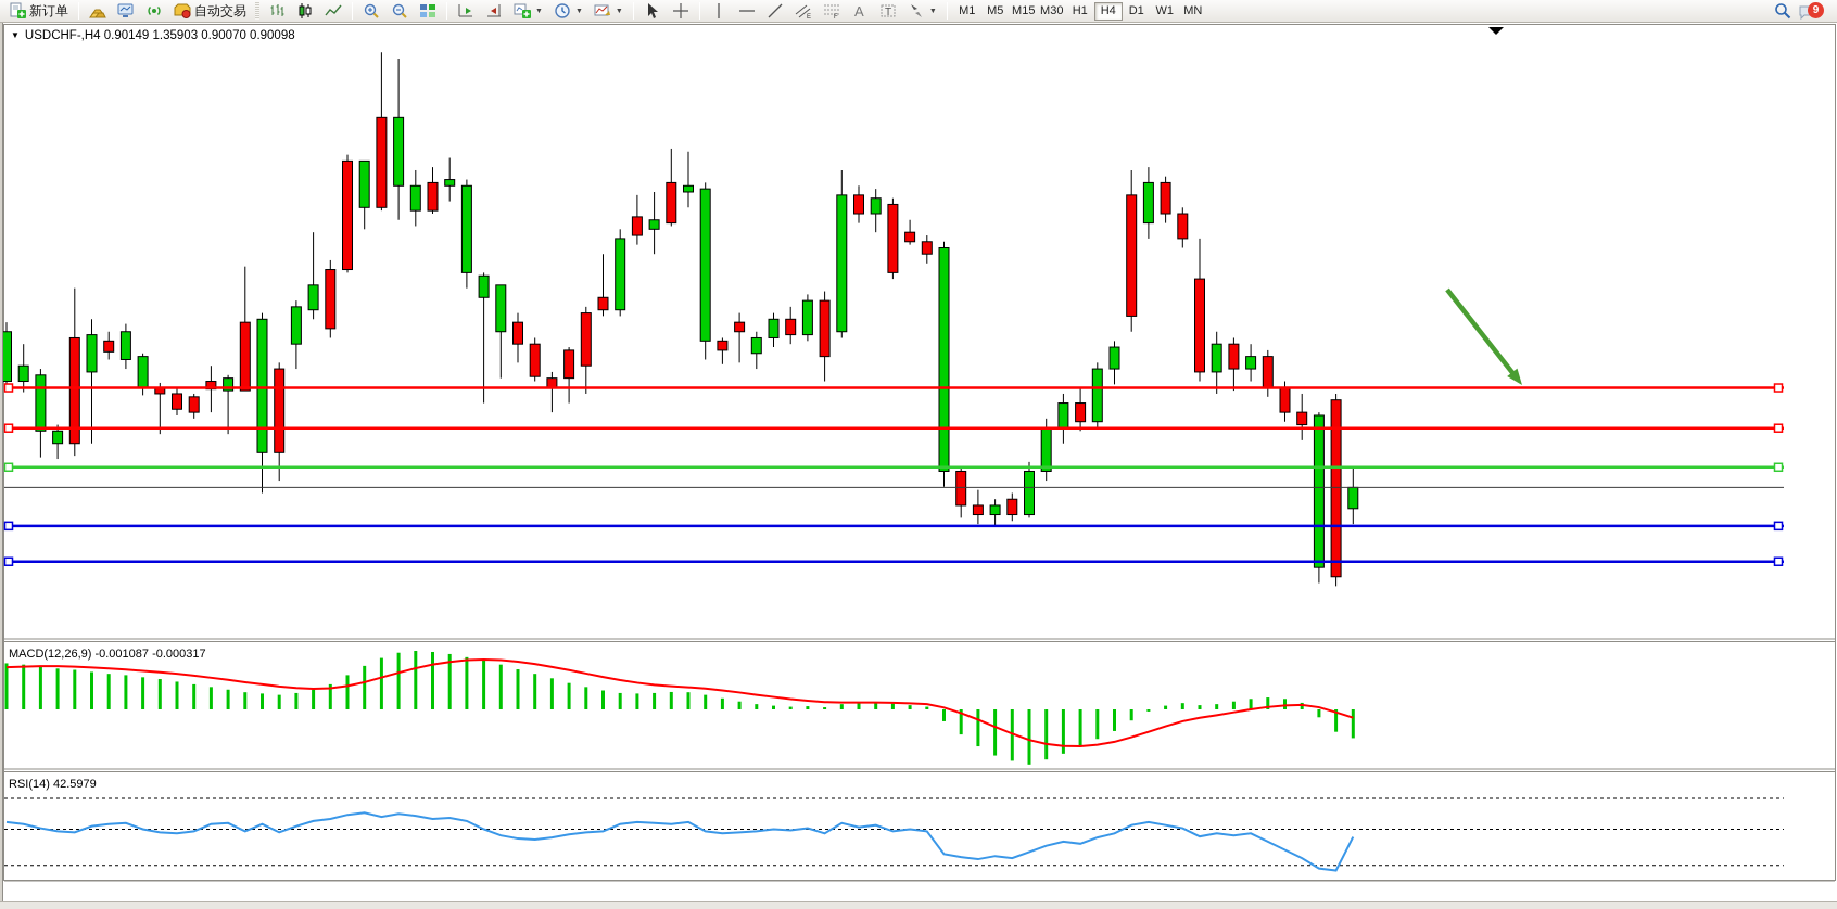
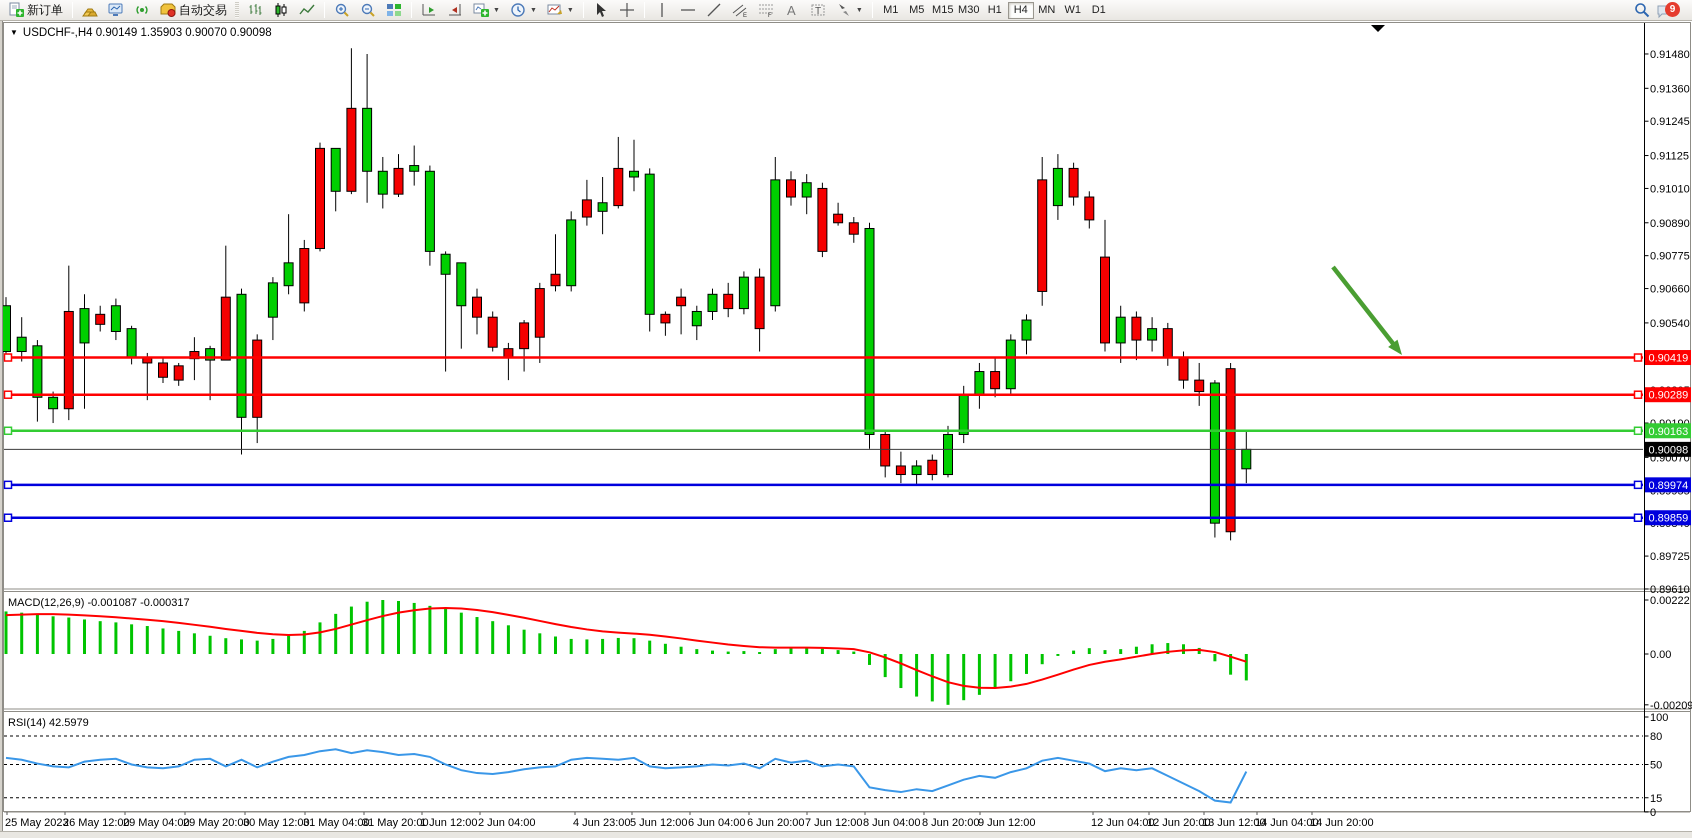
  新订单
  自动交易
  A
  T
  M1
  M5
  M15
  M30
  H1
  H4
- D1
+ MN
  W1
- MN
+ D1
  9
+ 0.91480
+ 0.91360
+ 0.91245
+ 0.91125
+ 0.91010
+ 0.90890
+ 0.90775
+ 0.90660
+ 0.90540
+ 0.90070
+ 0.89725
+ 0.89610
+ 0.90419
+ 0.90289
+ 0.90163
+ 0.90098
+ 0.89974
+ 0.89859
+ 0.00222
+ 0.00
+ -0.00209
+ 100
+ 80
+ 50
+ 15
+ 0
+ 25 May 2023
+ 26 May 12:00
+ 29 May 04:00
+ 29 May 20:00
+ 30 May 12:00
+ 31 May 04:00
+ 31 May 20:00
+ 1 Jun 12:00
+ 2 Jun 04:00
+ 4 Jun 23:00
+ 5 Jun 12:00
+ 6 Jun 04:00
+ 6 Jun 20:00
+ 7 Jun 12:00
+ 8 Jun 04:00
+ 8 Jun 20:00
+ 9 Jun 12:00
+ 12 Jun 04:00
+ 12 Jun 20:00
+ 13 Jun 12:00
+ 14 Jun 04:00
+ 14 Jun 20:00
  ▼ USDCHF-,H4 0.90149 1.35903 0.90070 0.90098
  MACD(12,26,9) -0.001087 -0.000317
  RSI(14) 42.5979
